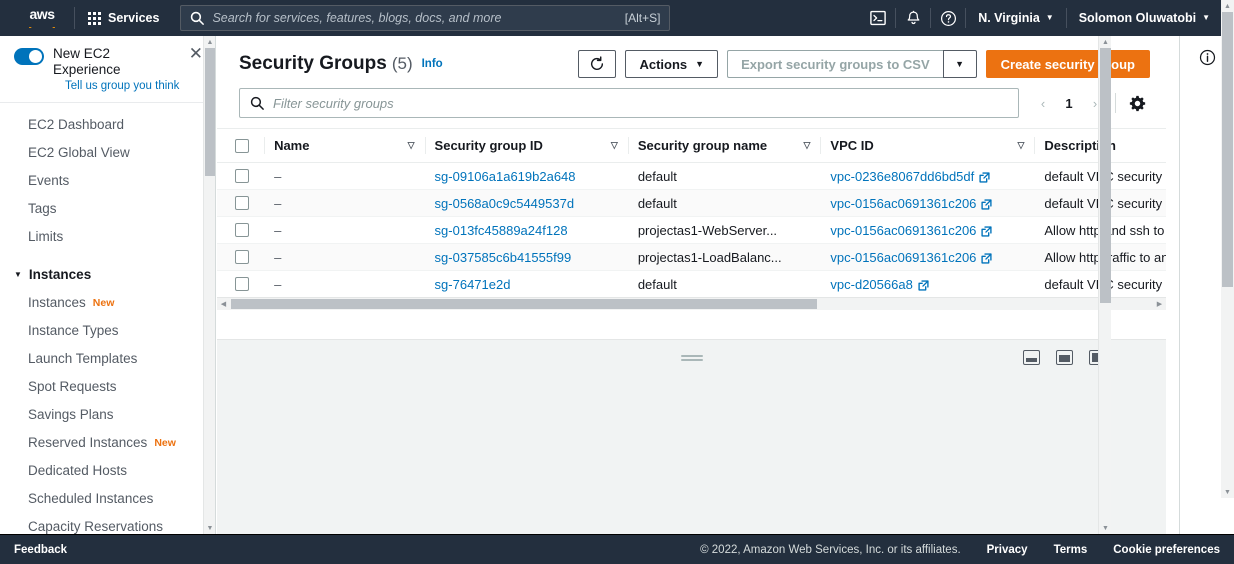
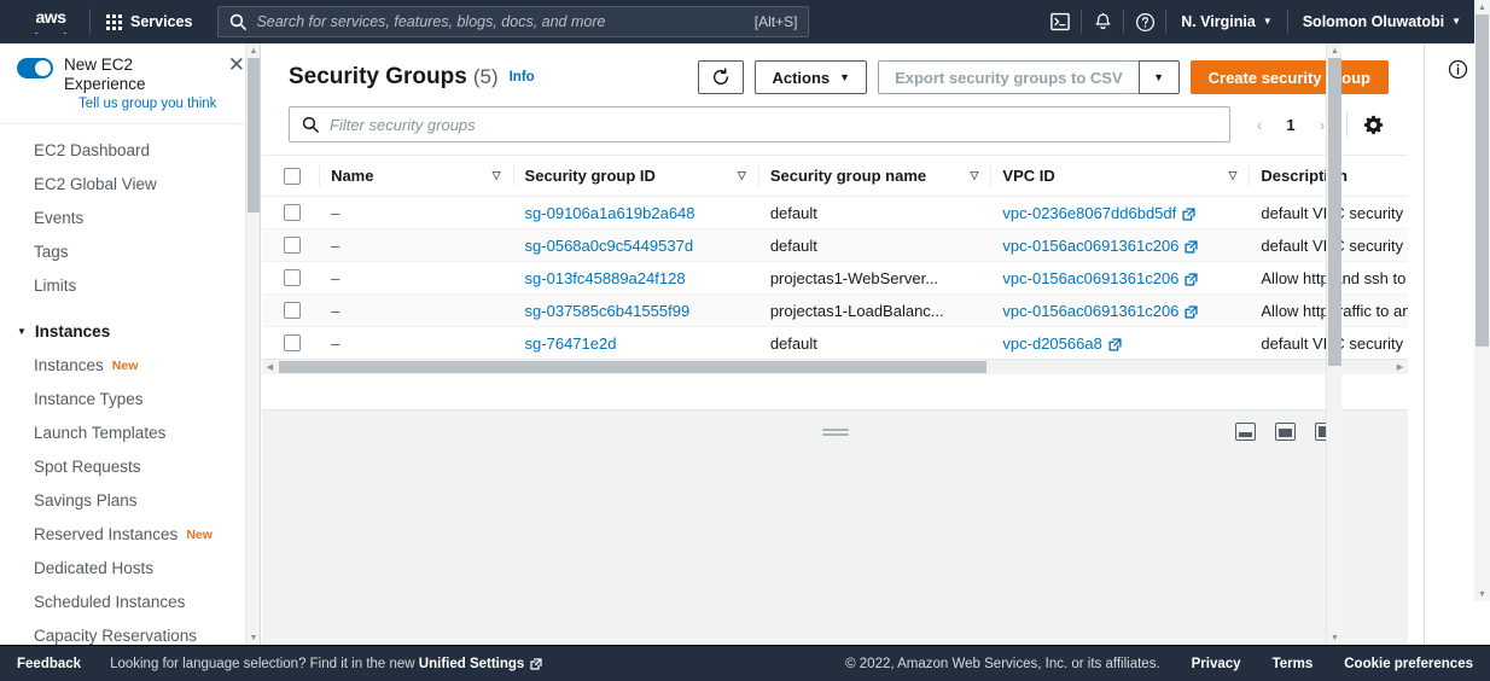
  aws
  Services
  Search for services, features, blogs, docs, and more
  [Alt+S]
  N. Virginia
  ▼
  Solomon Oluwatobi
  ▼
  New EC2 Experience
  Tell us group you think
  ✕
  EC2 Dashboard
  EC2 Global View
  Events
  Tags
  Limits
  ▼
  Instances
  Instances
  New
  Instance Types
  Launch Templates
  Spot Requests
  Savings Plans
  Reserved Instances
  New
  Dedicated Hosts
  Scheduled Instances
  Capacity Reservations
  Security Groups
  (5)
  Info
  Actions
  ▼
  Export security groups to CSV
  ▼
  Create securityoup
  Filter security groups
  ‹
  1
  ›
  	Name ▽	Security group ID ▽	Security group name ▽	VPC ID ▽	Descriptn
  	–	sg-09106a1a619b2a648	default	vpc-0236e8067dd6bd5df	default V security
  	–	sg-0568a0c9c5449537d	default	vpc-0156ac0691361c206	default V security
  	–	sg-013fc45889a24f128	projectas1-WebServer...	vpc-0156ac0691361c206	Allow httnd ssh to
  	–	sg-037585c6b41555f99	projectas1-LoadBalanc...	vpc-0156ac0691361c206	Allow httaffic to an
  	–	sg-76471e2d	default	vpc-d20566a8	default V security
  Feedback
+ Looking for language selection? Find it in the new Unified Settings
  © 2022, Amazon Web Services, Inc. or its affiliates.
  Privacy
  Terms
  Cookie preferences
